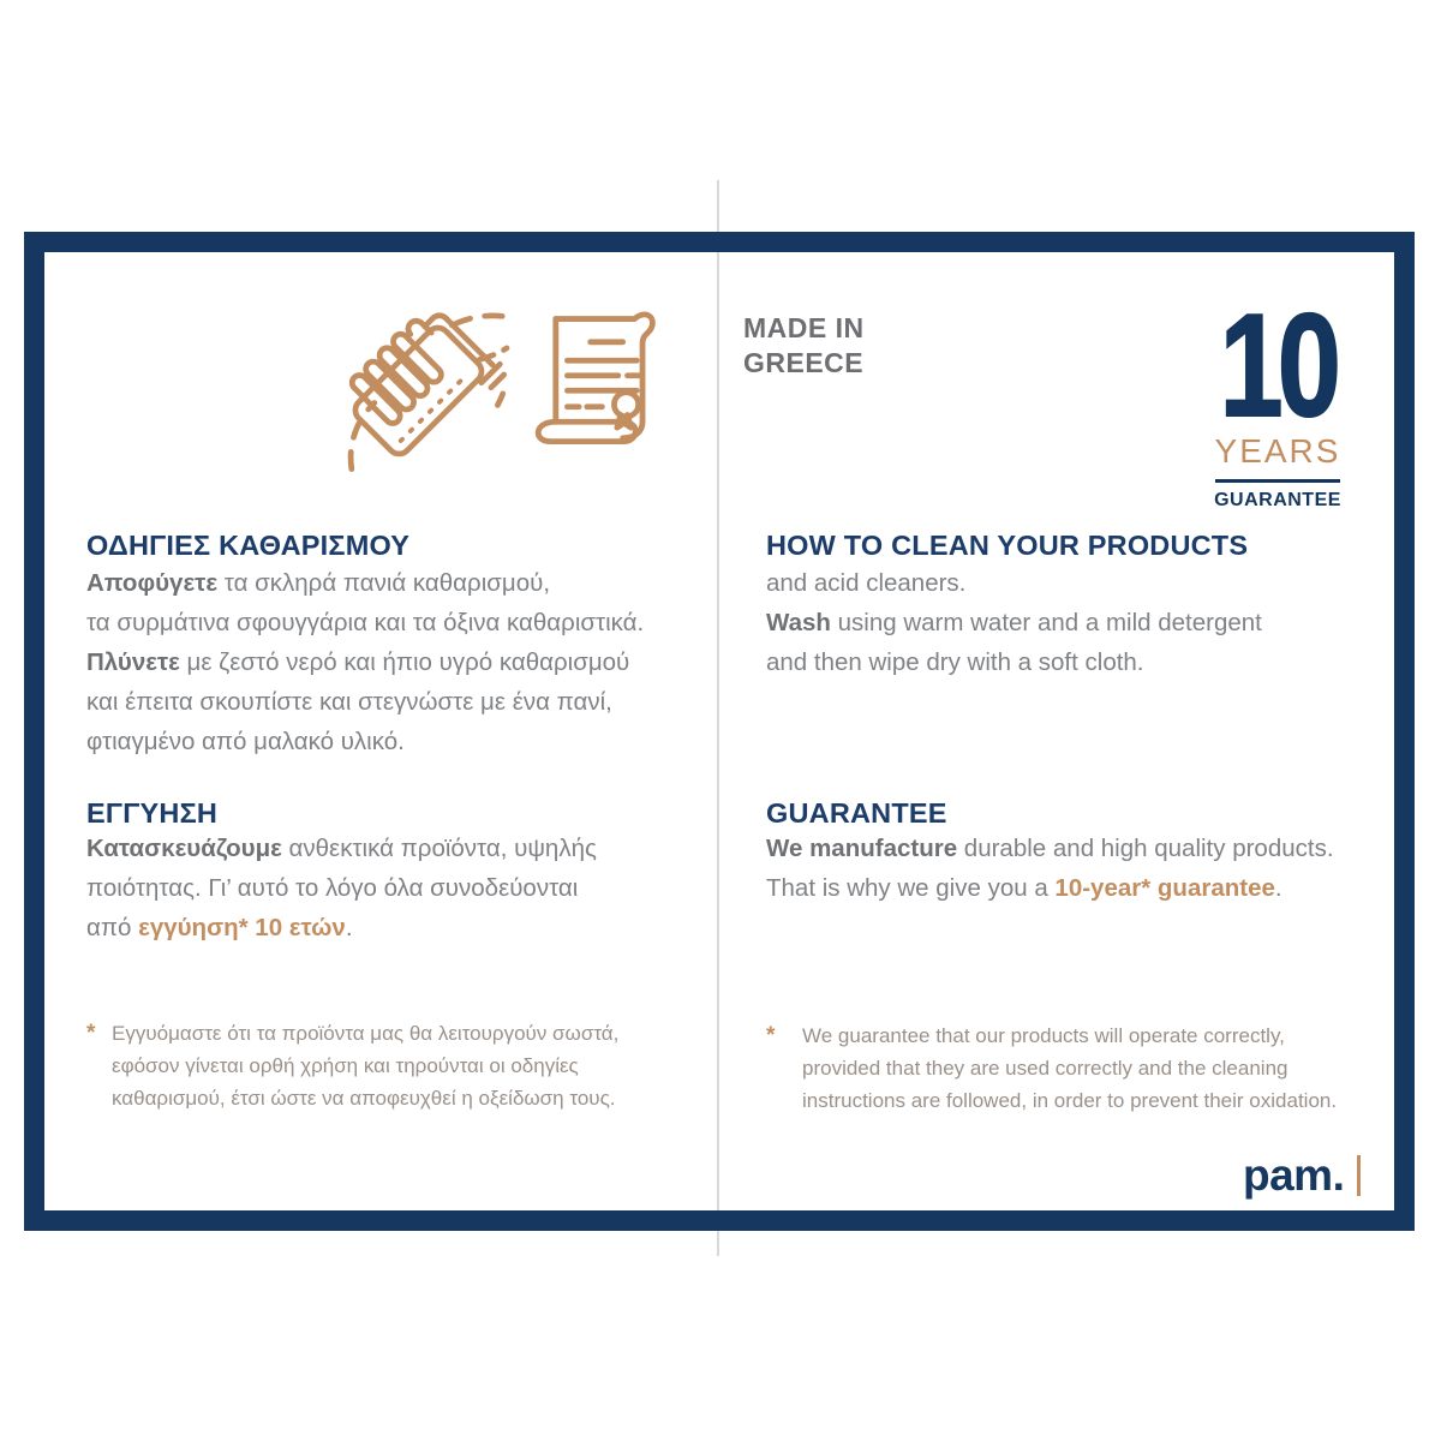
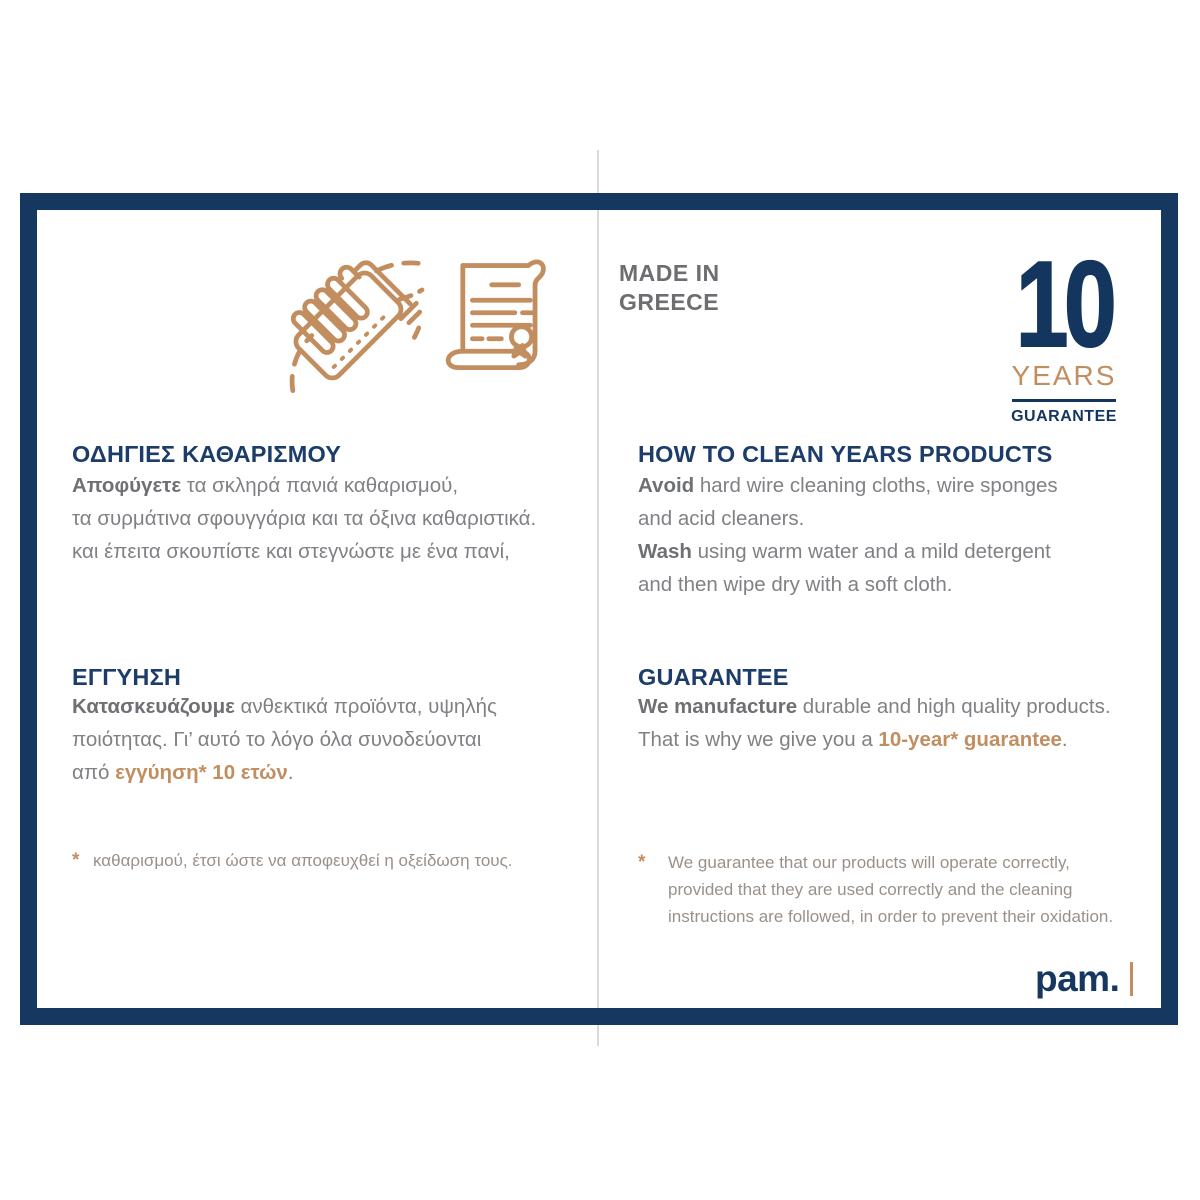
  MADE IN
  GREECE
  10
  YEARS
  GUARANTEE
  ΟΔΗΓΙΕΣ ΚΑΘΑΡΙΣΜΟΥ
  Αποφύγετε τα σκληρά πανιά καθαρισμού,
  τα συρμάτινα σφουγγάρια και τα όξινα καθαριστικά.
- Πλύνετε με ζεστό νερό και ήπιο υγρό καθαρισμού
  και έπειτα σκουπίστε και στεγνώστε με ένα πανί,
- φτιαγμένο από μαλακό υλικό.
  ΕΓΓΥΗΣΗ
  Κατασκευάζουμε ανθεκτικά προϊόντα, υψηλής
  ποιότητας. Γι’ αυτό το λόγο όλα συνοδεύονται
  από εγγύηση* 10 ετών.
  *
- Εγγυόμαστε ότι τα προϊόντα μας θα λειτουργούν σωστά,
- εφόσον γίνεται ορθή χρήση και τηρούνται οι οδηγίες
  καθαρισμού, έτσι ώστε να αποφευχθεί η οξείδωση τους.
- HOW TO CLEAN YOUR PRODUCTS
+ HOW TO CLEAN YEARS PRODUCTS
+ Avoid hard wire cleaning cloths, wire sponges
  and acid cleaners.
  Wash using warm water and a mild detergent
  and then wipe dry with a soft cloth.
  GUARANTEE
  We manufacture durable and high quality products.
  That is why we give you a 10-year* guarantee.
  *
  We guarantee that our products will operate correctly,
  provided that they are used correctly and the cleaning
  instructions are followed, in order to prevent their oxidation.
  pam.
